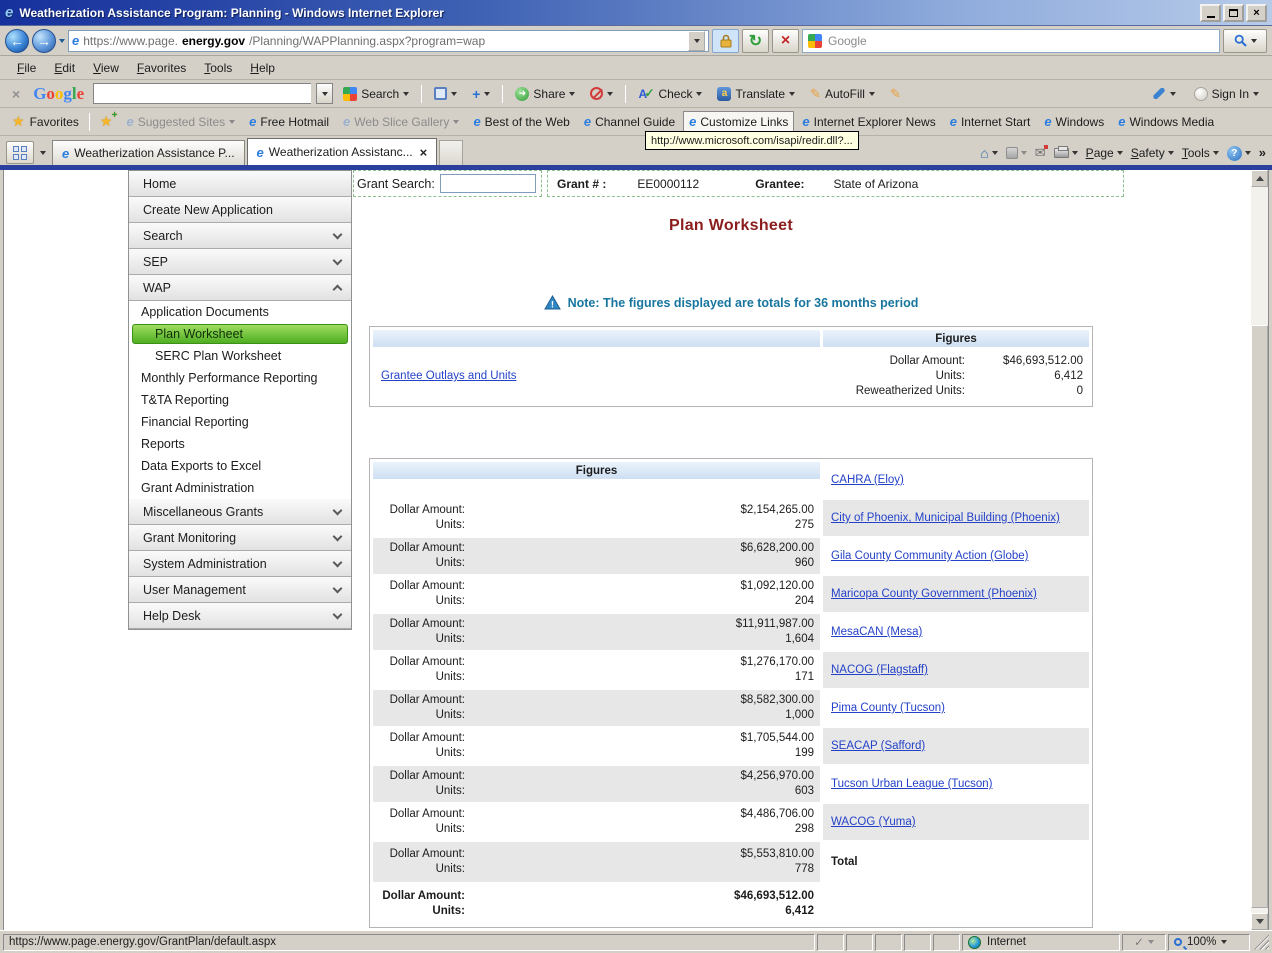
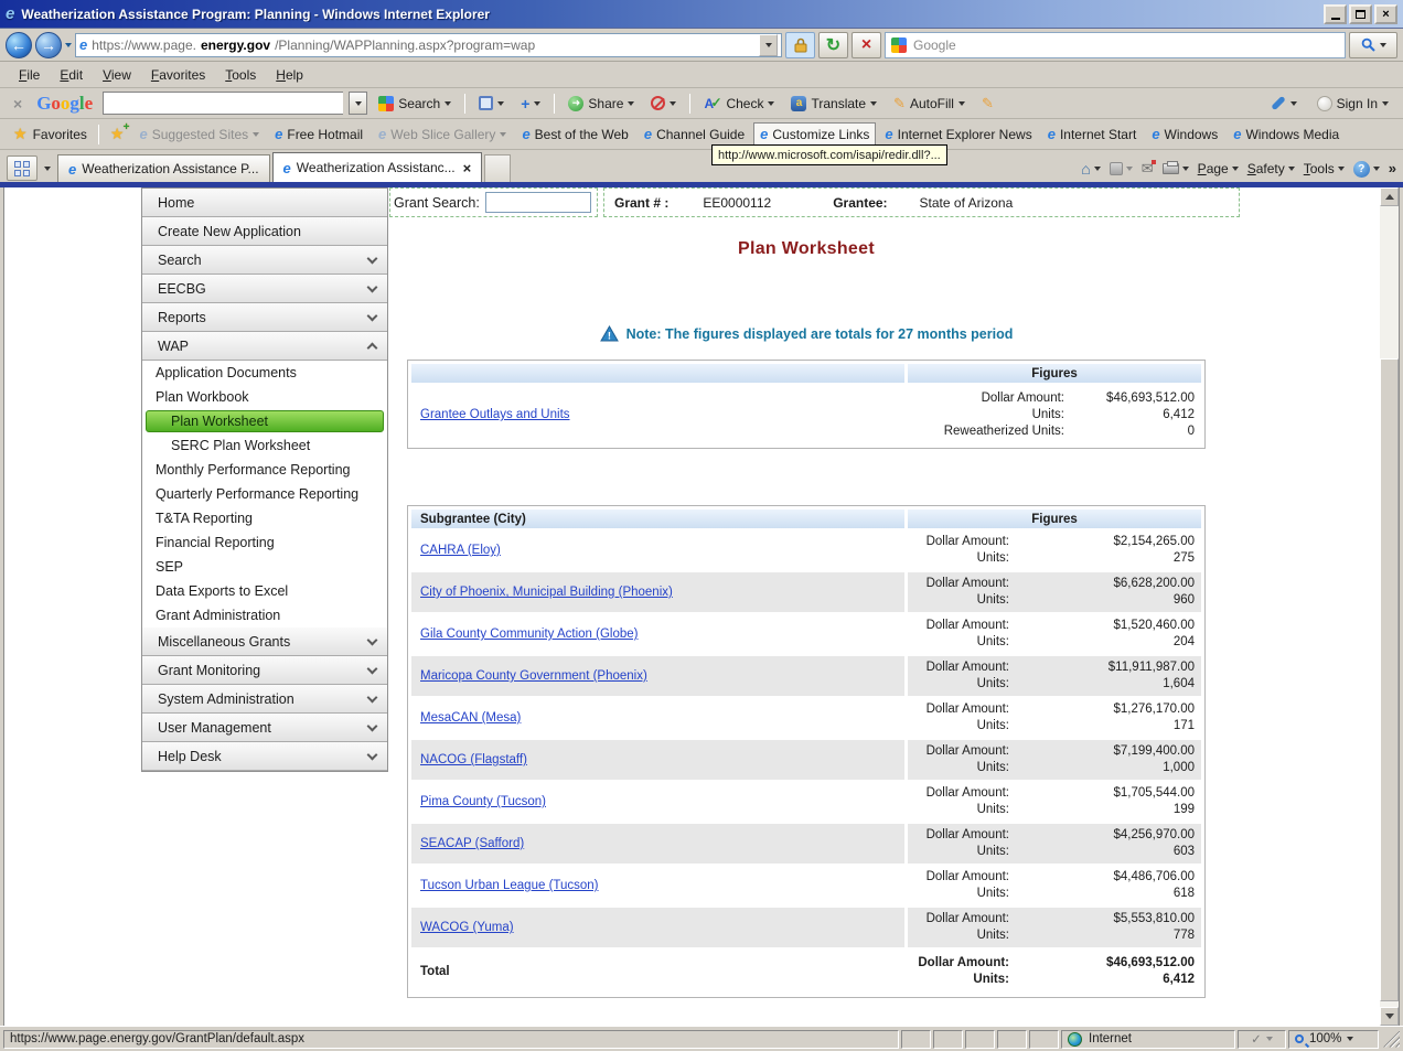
  e
  Weatherization Assistance Program: Planning - Windows Internet Explorer
  ×
  ←
  →
  e
  https://www.page.
  energy.gov
  /Planning/WAPPlanning.aspx?program=wap
  ↻
  ×
  Google
  File
  Edit
  View
  Favorites
  Tools
  Help
  ×
  Google
  Search
  +
  ➜
  Share
  A
  ✓
  Check
  a
  Translate
  ✎
  AutoFill
  ✎
  Sign In
  ★
  Favorites
  ★
  e
  Suggested Sites
  e
  Free Hotmail
  e
  Web Slice Gallery
  e
  Best of the Web
  e
  Channel Guide
  e
  Customize Links
  e
  Internet Explorer News
  e
  Internet Start
  e
  Windows
  e
  Windows Media
  http://www.microsoft.com/isapi/redir.dll?...
  e
  Weatherization Assistance P...
  e
  Weatherization Assistanc...
  ×
  ⌂
  ✉
  Page
  Safety
  Tools
  ?
  »
  Home
  Create New Application
  Search
+ EECBG
- SEP
+ Reports
  WAP
  Application Documents
+ Plan Workbook
  Plan Worksheet
  SERC Plan Worksheet
  Monthly Performance Reporting
+ Quarterly Performance Reporting
  T&TA Reporting
  Financial Reporting
- Reports
+ SEP
  Data Exports to Excel
  Grant Administration
  Miscellaneous Grants
  Grant Monitoring
  System Administration
  User Management
  Help Desk
  Grant Search:
  Grant # :
  EE0000112
  Grantee:
  State of Arizona
  Plan Worksheet
  !
- Note: The figures displayed are totals for 36 months period
+ Note: The figures displayed are totals for 27 months period
  Figures
  Grantee Outlays and Units
  Dollar Amount:
  $46,693,512.00
  Units:
  6,412
  Reweatherized Units:
  0
+ Subgrantee (City)
  Figures
  CAHRA (Eloy)
  Dollar Amount:
  $2,154,265.00
  Units:
  275
  City of Phoenix, Municipal Building (Phoenix)
  Dollar Amount:
  $6,628,200.00
  Units:
  960
  Gila County Community Action (Globe)
  Dollar Amount:
- $1,092,120.00
+ $1,520,460.00
  Units:
  204
  Maricopa County Government (Phoenix)
  Dollar Amount:
  $11,911,987.00
  Units:
  1,604
  MesaCAN (Mesa)
  Dollar Amount:
  $1,276,170.00
  Units:
  171
  NACOG (Flagstaff)
  Dollar Amount:
- $8,582,300.00
+ $7,199,400.00
  Units:
  1,000
  Pima County (Tucson)
  Dollar Amount:
  $1,705,544.00
  Units:
  199
  SEACAP (Safford)
  Dollar Amount:
  $4,256,970.00
  Units:
  603
  Tucson Urban League (Tucson)
  Dollar Amount:
  $4,486,706.00
  Units:
- 298
+ 618
  WACOG (Yuma)
  Dollar Amount:
  $5,553,810.00
  Units:
  778
  Total
  Dollar Amount:
  $46,693,512.00
  Units:
  6,412
  https://www.page.energy.gov/GrantPlan/default.aspx
  Internet
  ✓
  100%
